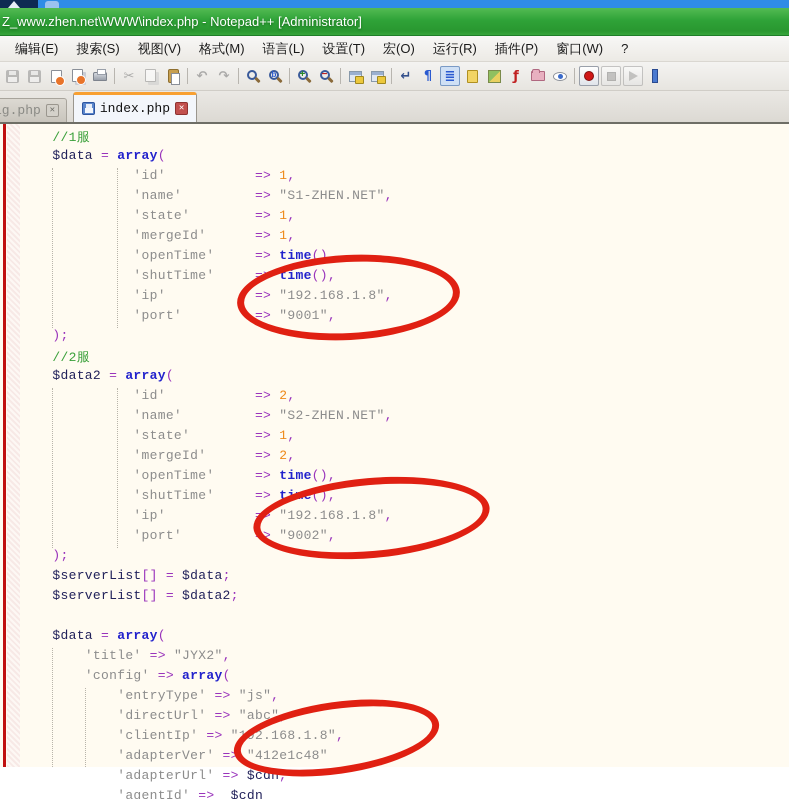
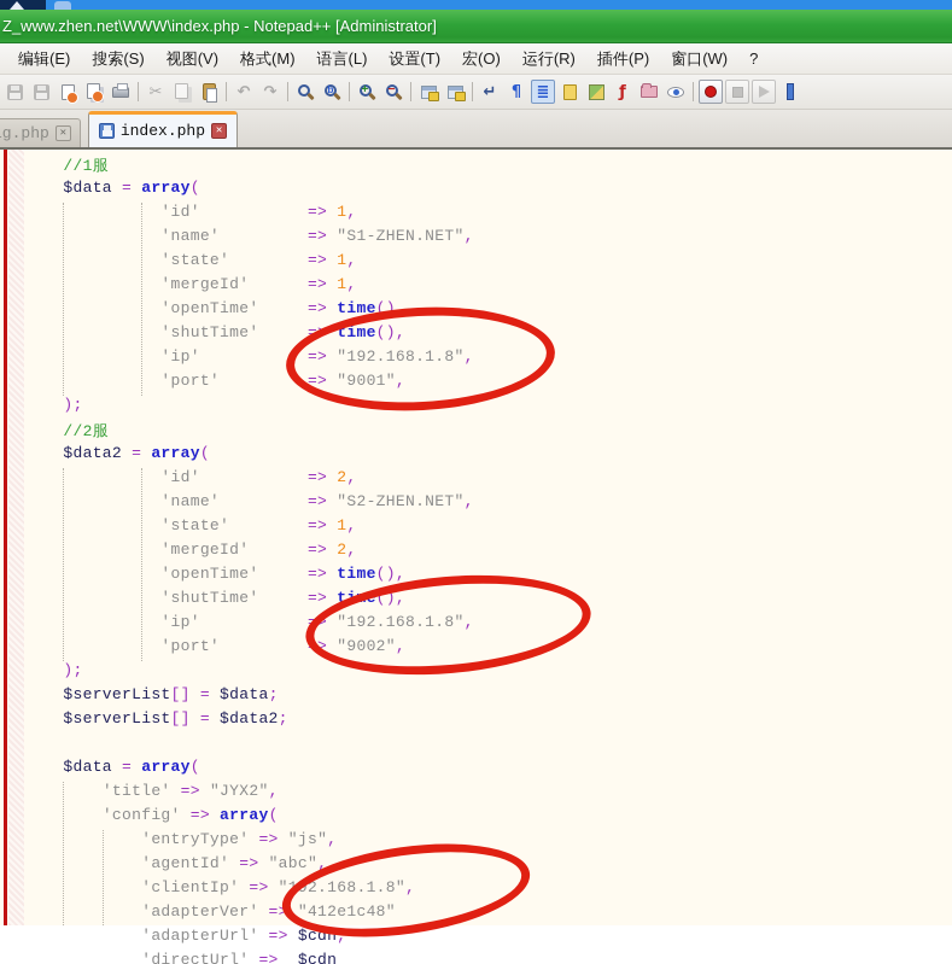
  Z_www.zhen.net\WWW\index.php - Notepad++ [Administrator]
  编辑(E)
  搜索(S)
  视图(V)
  格式(M)
  语言(L)
  设置(T)
  宏(O)
  运行(R)
  插件(P)
  窗口(W)
  ?
  ✂
  ↶
  ↷
  ↵
  ¶
  ≣
  ƒ
  g.php
  ✕
  index.php
  ✕
  //1服
  $data = array(
  'id' => 1,
  'name' => "S1-ZHEN.NET",
  'state' => 1,
  'mergeId' => 1,
  'openTime' => time(),
  'shutTime' => time(),
  'ip' => "192.168.1.8",
  'port' => "9001",
  );
  //2服
  $data2 = array(
  'id' => 2,
  'name' => "S2-ZHEN.NET",
  'state' => 1,
  'mergeId' => 2,
  'openTime' => time(),
  'shutTime' => time(),
  'ip' => "192.168.1.8",
  'port' => "9002",
  );
  $serverList[] = $data;
  $serverList[] = $data2;
  $data = array(
  'title' => "JYX2",
  'config' => array(
  'entryType' => "js",
- 'directUrl' => "abc",
+ 'agentId' => "abc",
  'clientIp' => "192.168.1.8",
  'adapterVer' => "412e1c48"
  'adapterUrl' => $cdn,
- 'agentId' => $cdn
+ 'directUrl' => $cdn
